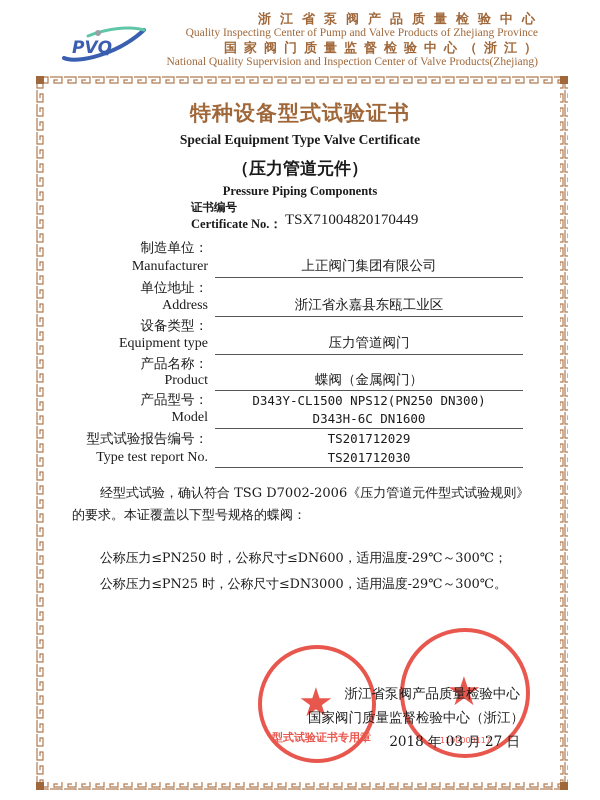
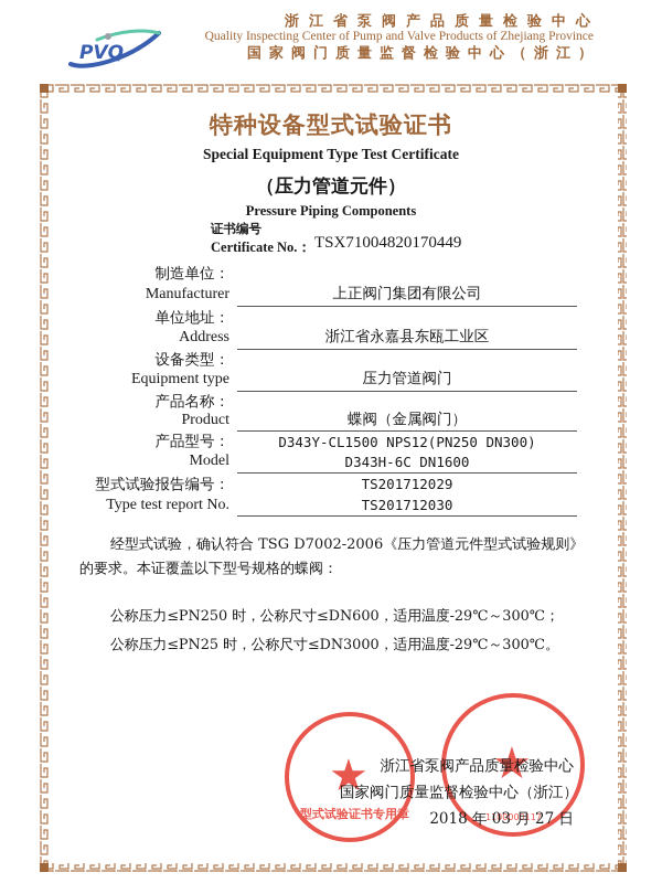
  PVQ
  浙江省泵阀产品质量检验中心
  Quality Inspecting Center of Pump and Valve Products of Zhejiang Province
  国家阀门质量监督检验中心（浙江）
- National Quality Supervision and Inspection Center of Valve Products(Zhejiang)
  特种设备型式试验证书
- Special Equipment Type Valve Certificate
+ Special Equipment Type Test Certificate
  （压力管道元件）
  Pressure Piping Components
  证书编号
  Certificate No.：
  TSX71004820170449
  制造单位：
  Manufacturer
  上正阀门集团有限公司
  单位地址：
  Address
  浙江省永嘉县东瓯工业区
  设备类型：
  Equipment type
  压力管道阀门
  产品名称：
  Product
  蝶阀（金属阀门）
  产品型号：
  Model
  D343Y-CL1500 NPS12(PN250 DN300)
  D343H-6C DN1600
  型式试验报告编号：
  Type test report No.
  TS201712029
  TS201712030
  经型式试验，确认符合 TSG D7002-2006《压力管道元件型式试验规则》的要求。本证覆盖以下型号规格的蝶阀：
  公称压力≤PN250 时，公称尺寸≤DN600，适用温度-29℃～300℃；
  公称压力≤PN25 时，公称尺寸≤DN3000，适用温度-29℃～300℃。
  ★
  型式试验证书专用章
  ★
  1100000117
  浙江省泵阀产品质量检验中心
  国家阀门质量监督检验中心（浙江）
  2018 年 03 月 27 日
